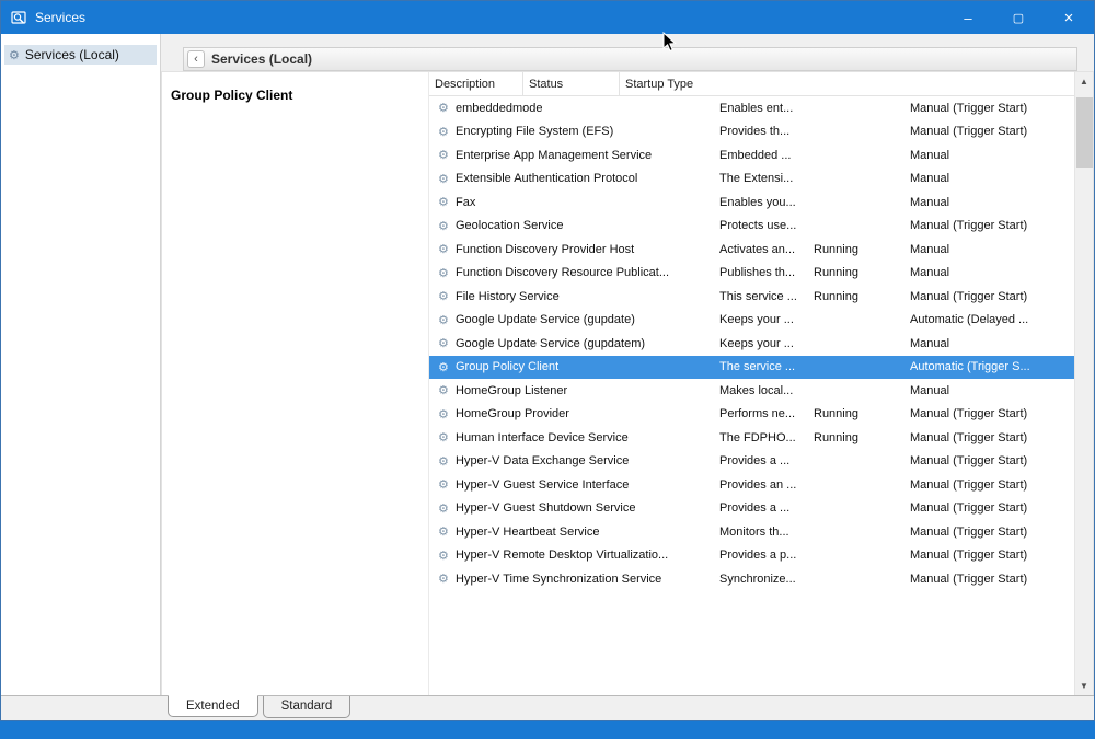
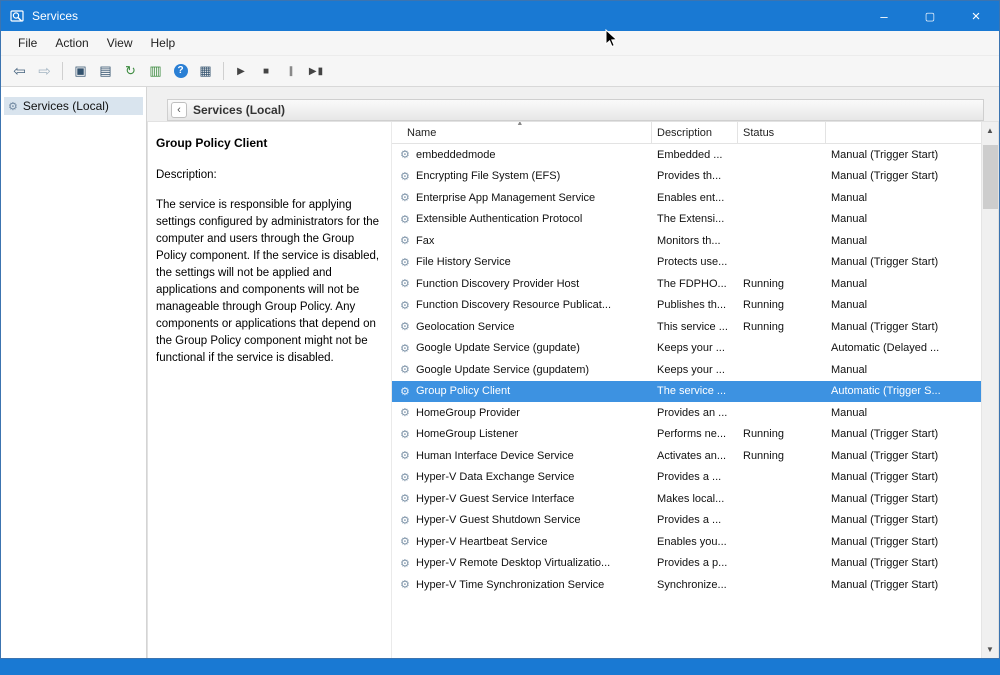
  Services
  –
  ▢
  ×
+ File
+ Action
+ View
+ Help
+ ⇦
+ ⇨
+ ▣
+ ▤
+ ↻
+ ▥
+ ?
+ ▦
+ ▶
+ ■
+ ∥
+ ▶▮
  ⚙
  Services (Local)
  ‹
  Services (Local)
  Group Policy Client
+ Description:
+ The service is responsible for applying settings configured by administrators for the computer and users through the Group Policy component. If the service is disabled, the settings will not be applied and applications and components will not be manageable through Group Policy. Any components or applications that depend on the Group Policy component might not be functional if the service is disabled.
+ Name
  Description
  Status
- Startup Type
  ⚙
  embeddedmode
- Enables ent...
+ Embedded ...
  Manual (Trigger Start)
  ⚙
  Encrypting File System (EFS)
  Provides th...
  Manual (Trigger Start)
  ⚙
  Enterprise App Management Service
- Embedded ...
+ Enables ent...
  Manual
  ⚙
  Extensible Authentication Protocol
  The Extensi...
  Manual
  ⚙
  Fax
- Enables you...
+ Monitors th...
  Manual
  ⚙
- Geolocation Service
+ File History Service
  Protects use...
  Manual (Trigger Start)
  ⚙
  Function Discovery Provider Host
- Activates an...
+ The FDPHO...
  Running
  Manual
  ⚙
  Function Discovery Resource Publicat...
  Publishes th...
  Running
  Manual
  ⚙
- File History Service
+ Geolocation Service
  This service ...
  Running
  Manual (Trigger Start)
  ⚙
  Google Update Service (gupdate)
  Keeps your ...
  Automatic (Delayed ...
  ⚙
  Google Update Service (gupdatem)
  Keeps your ...
  Manual
  ⚙
  Group Policy Client
  The service ...
  Automatic (Trigger S...
  ⚙
- HomeGroup Listener
+ HomeGroup Provider
- Makes local...
+ Provides an ...
  Manual
  ⚙
- HomeGroup Provider
+ HomeGroup Listener
  Performs ne...
  Running
  Manual (Trigger Start)
  ⚙
  Human Interface Device Service
- The FDPHO...
+ Activates an...
  Running
  Manual (Trigger Start)
  ⚙
  Hyper-V Data Exchange Service
  Provides a ...
  Manual (Trigger Start)
  ⚙
  Hyper-V Guest Service Interface
- Provides an ...
+ Makes local...
  Manual (Trigger Start)
  ⚙
  Hyper-V Guest Shutdown Service
  Provides a ...
  Manual (Trigger Start)
  ⚙
  Hyper-V Heartbeat Service
- Monitors th...
+ Enables you...
  Manual (Trigger Start)
  ⚙
  Hyper-V Remote Desktop Virtualizatio...
  Provides a p...
  Manual (Trigger Start)
  ⚙
  Hyper-V Time Synchronization Service
  Synchronize...
  Manual (Trigger Start)
  ▲
  ▼
- Extended
- Standard
